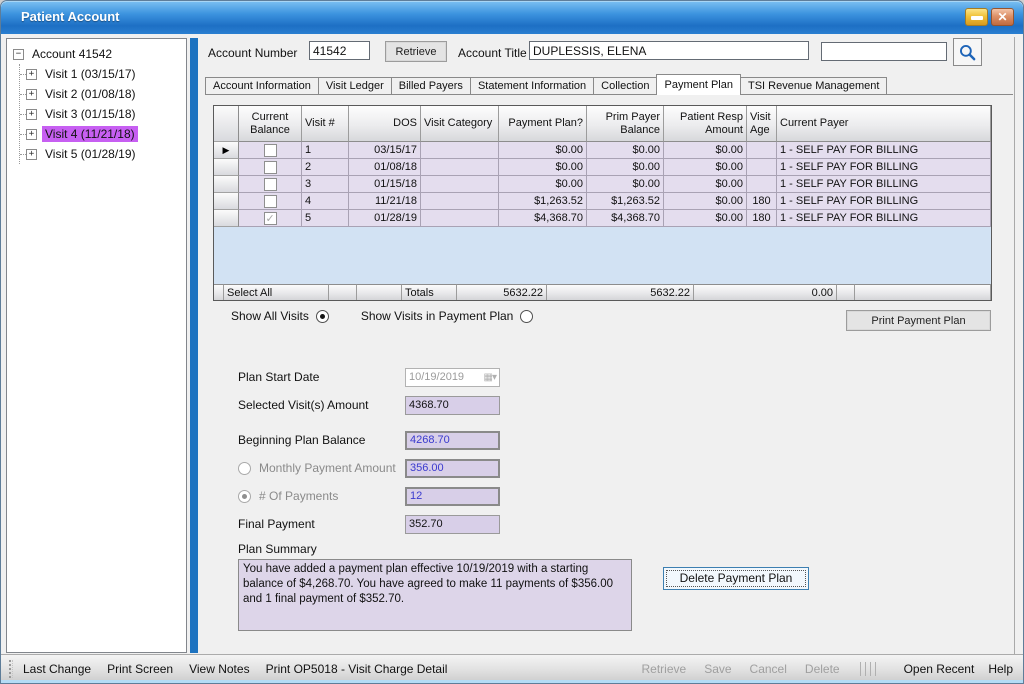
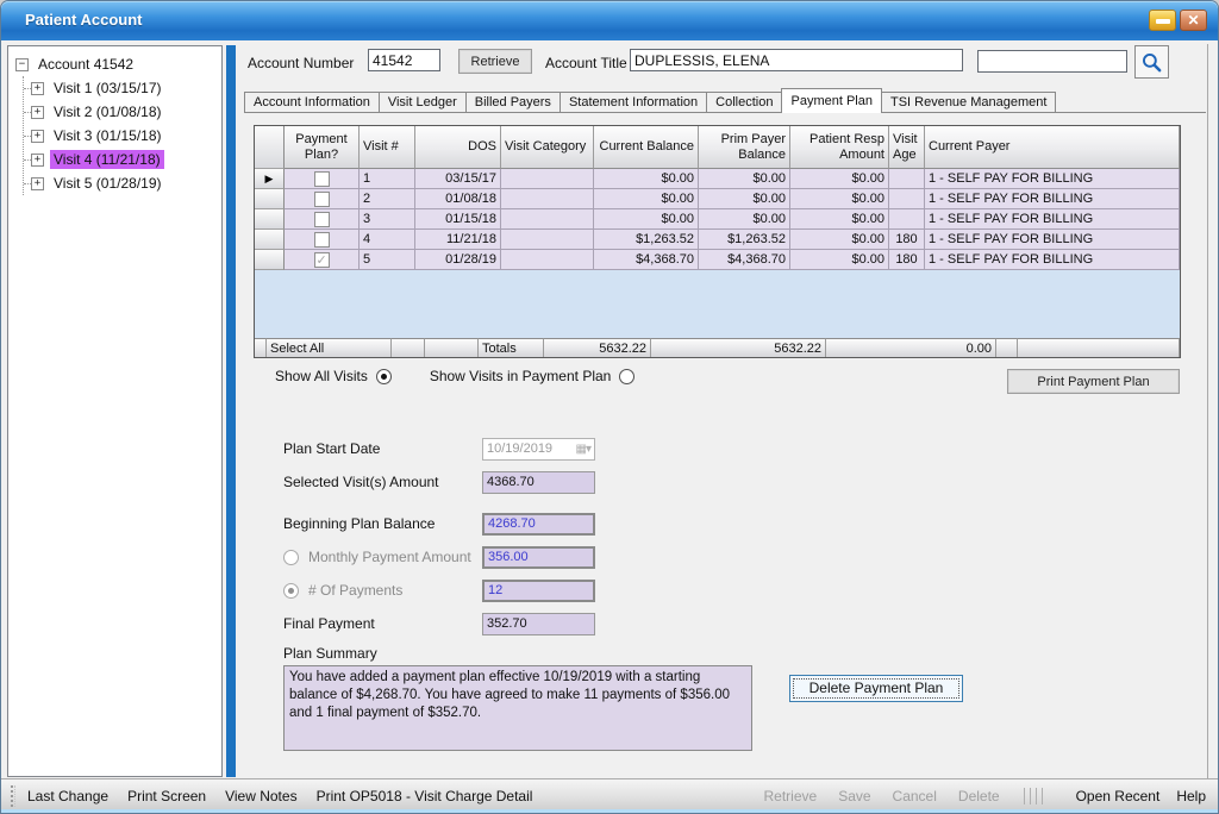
  Patient Account
  ✕
  −
  Account 41542
  +
  Visit 1 (03/15/17)
  +
  Visit 2 (01/08/18)
  +
  Visit 3 (01/15/18)
  +
  Visit 4 (11/21/18)
  +
  Visit 5 (01/28/19)
  Account Number
  41542
  Retrieve
  Account Title
  DUPLESSIS, ELENA
  Account Information
  Visit Ledger
  Billed Payers
  Statement Information
  Collection
  Payment Plan
  TSI Revenue Management
- Current Balance
+ Payment Plan?
  Visit #
  DOS
  Visit Category
- Payment Plan?
+ Current Balance
  Prim Payer Balance
  Patient Resp Amount
  Visit Age
  Current Payer
  ▶
  1
  03/15/17
  $0.00
  $0.00
  $0.00
  1 - SELF PAY FOR BILLING
  2
  01/08/18
  $0.00
  $0.00
  $0.00
  1 - SELF PAY FOR BILLING
  3
  01/15/18
  $0.00
  $0.00
  $0.00
  1 - SELF PAY FOR BILLING
  4
  11/21/18
  $1,263.52
  $1,263.52
  $0.00
  180
  1 - SELF PAY FOR BILLING
  5
  01/28/19
  $4,368.70
  $4,368.70
  $0.00
  180
  1 - SELF PAY FOR BILLING
  Select All
  Totals
  5632.22
  5632.22
  0.00
  Show All Visits
  Show Visits in Payment Plan
  Print Payment Plan
  Plan Start Date
  10/19/2019
  ▦▾
  Selected Visit(s) Amount
  4368.70
  Beginning Plan Balance
  4268.70
  Monthly Payment Amount
  356.00
  # Of Payments
  12
  Final Payment
  352.70
  Plan Summary
  You have added a payment plan effective 10/19/2019 with a starting balance of $4,268.70. You have agreed to make 11 payments of $356.00 and 1 final payment of $352.70.
  Delete Payment Plan
  Last Change
  Print Screen
  View Notes
  Print OP5018 - Visit Charge Detail
  Retrieve
  Save
  Cancel
  Delete
  Open Recent
  Help
